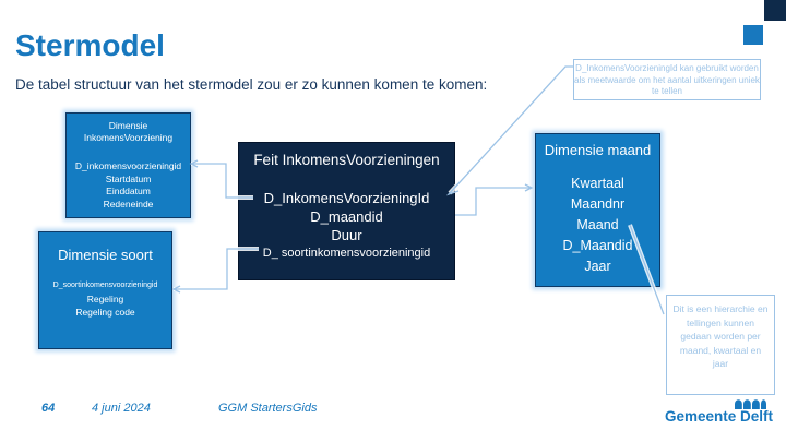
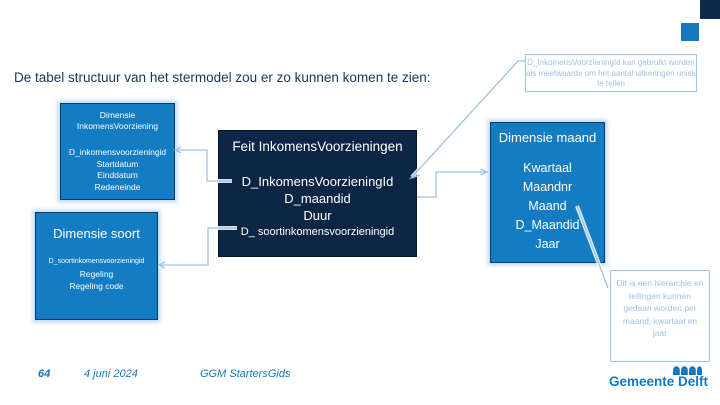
- Stermodel
- De tabel structuur van het stermodel zou er zo kunnen komen te komen:
+ De tabel structuur van het stermodel zou er zo kunnen komen te zien:
  Dimensie
  InkomensVoorziening
  D_inkomensvoorzieningid
  Startdatum
  Einddatum
  Redeneinde
  Feit InkomensVoorzieningen
  D_InkomensVoorzieningId
  D_maandid
  Duur
  D_ soortinkomensvoorzieningid
  Dimensie maand
  Kwartaal
  Maandnr
  Maand
  D_Maandid
  Jaar
  Dimensie soort
  Regeling
  Regeling code
  D_InkomensVoorzieningId kan gebruikt worden als meetwaarde om het aantal uitkeringen uniek te tellen
  Dit is een hierarchie en tellingen kunnen gedaan worden per maand, kwartaal en jaar
  64
  4 juni 2024
  GGM StartersGids
  Gemeente Delft
